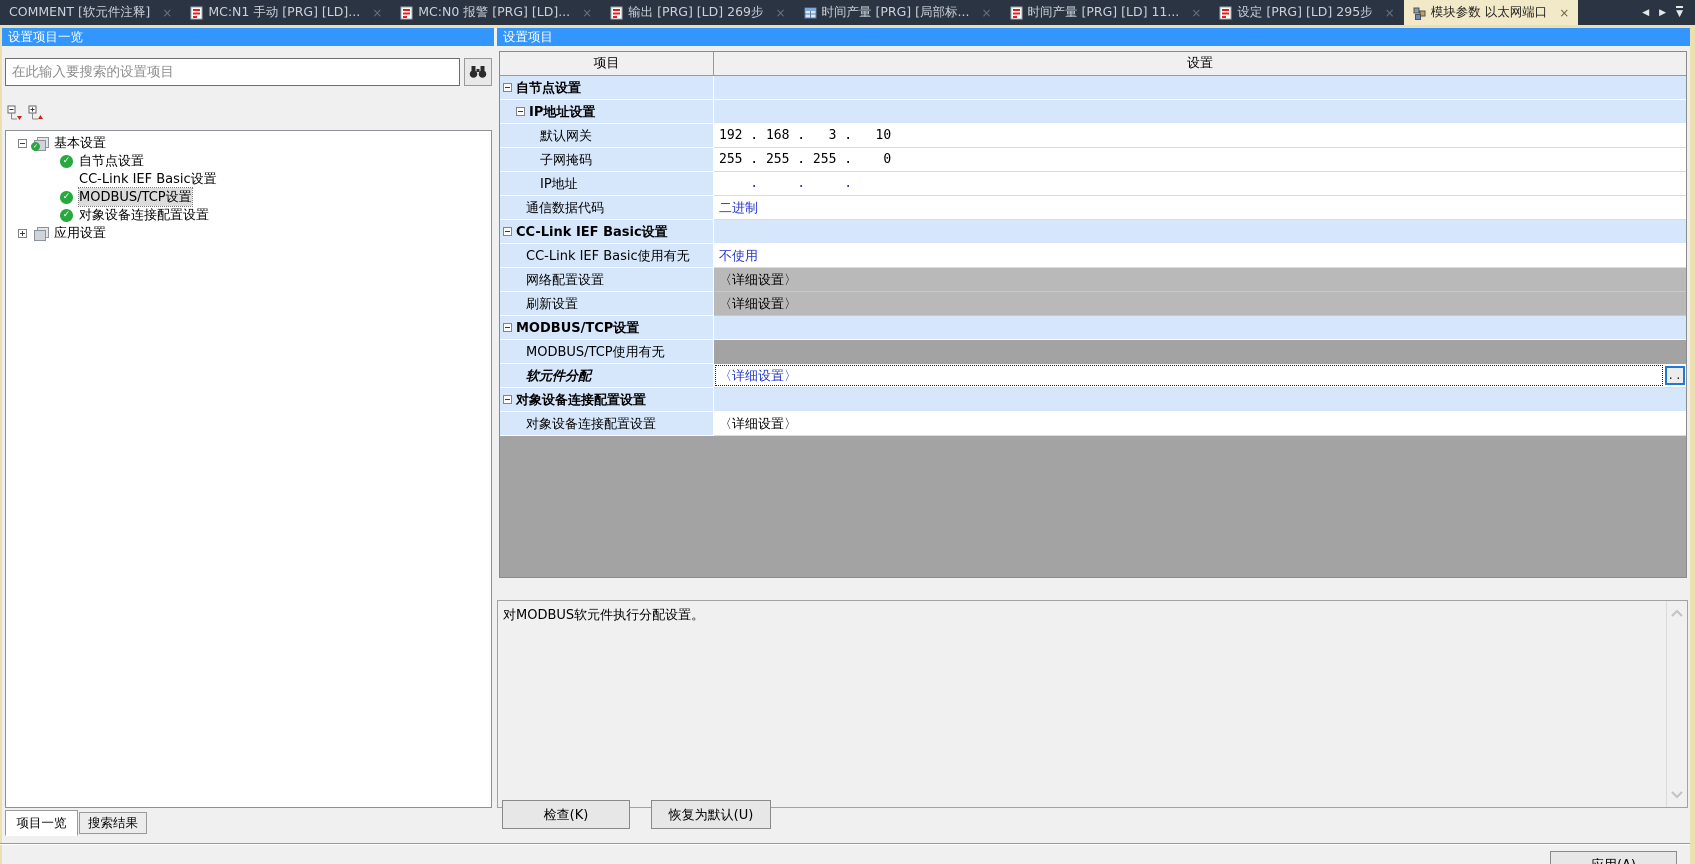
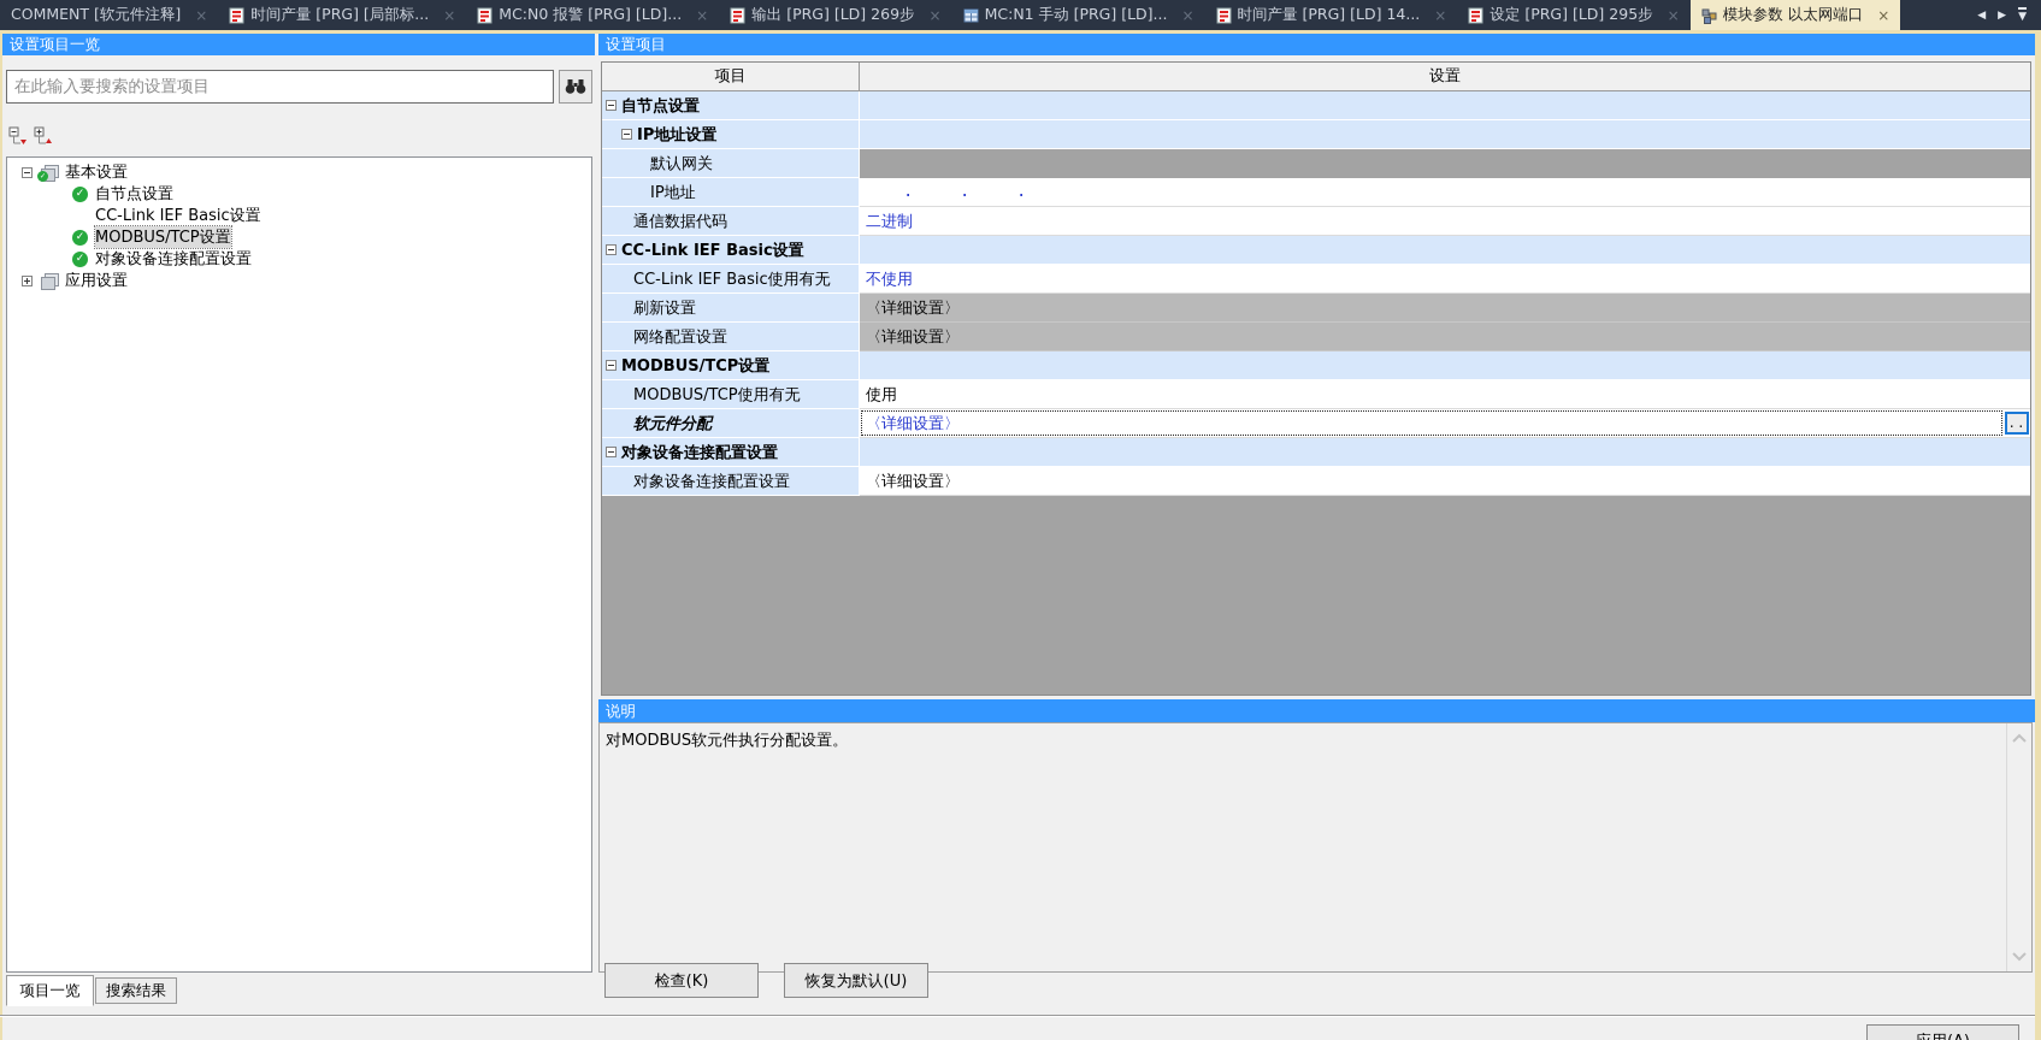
  COMMENT [软元件注释]
  ×
- MC:N1 手动 [PRG] [LD]...
+ 时间产量 [PRG] [局部标...
  ×
  MC:N0 报警 [PRG] [LD]...
  ×
  输出 [PRG] [LD] 269步
  ×
- 时间产量 [PRG] [局部标...
+ MC:N1 手动 [PRG] [LD]...
  ×
- 时间产量 [PRG] [LD] 11...
+ 时间产量 [PRG] [LD] 14...
  ×
  设定 [PRG] [LD] 295步
  ×
  模块参数 以太网端口
  ×
  ◀
  ▶
  ▼
  设置项目一览
  在此输入要搜索的设置项目
  基本设置
  ✓
  自节点设置
  CC-Link IEF Basic设置
  ✓
  MODBUS/TCP设置
  ✓
  对象设备连接配置设置
  应用设置
  项目一览
  搜索结果
  设置项目
  项目
  设置
  自节点设置
  IP地址设置
  默认网关
- 192 . 168 . 3 . 10
- 子网掩码
- 255 . 255 . 255 . 0
  IP地址
  . . .
  通信数据代码
  二进制
  CC-Link IEF Basic设置
  CC-Link IEF Basic使用有无
  不使用
- 网络配置设置
+ 刷新设置
  〈详细设置〉
- 刷新设置
+ 网络配置设置
  〈详细设置〉
  MODBUS/TCP设置
  MODBUS/TCP使用有无
+ 使用
  软元件分配
  〈详细设置〉
  ..
  对象设备连接配置设置
  对象设备连接配置设置
  〈详细设置〉
+ 说明
  对MODBUS软元件执行分配设置。
  检查(K)
  恢复为默认(U)
